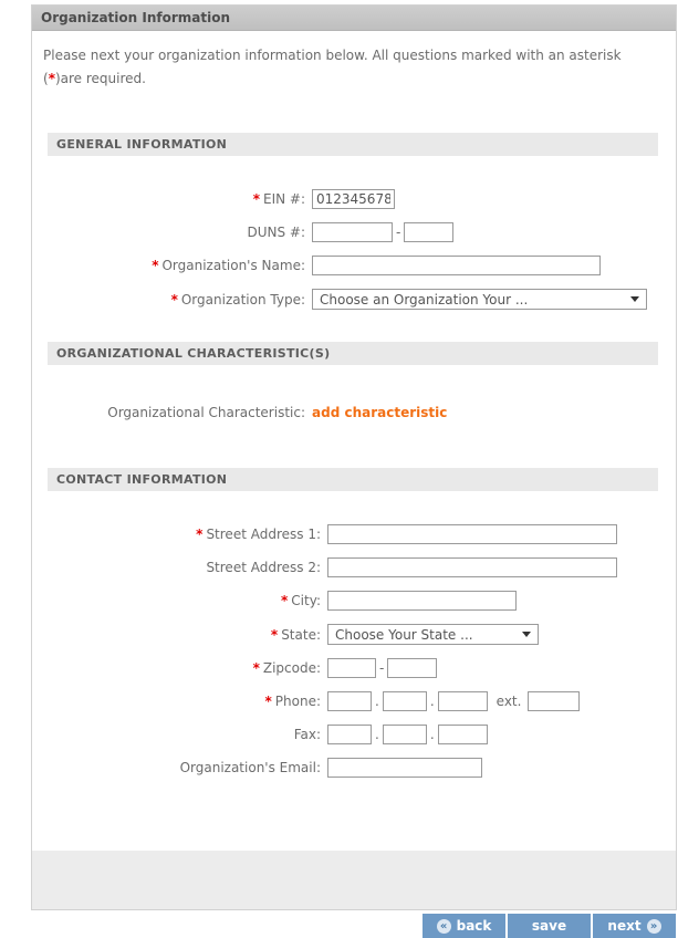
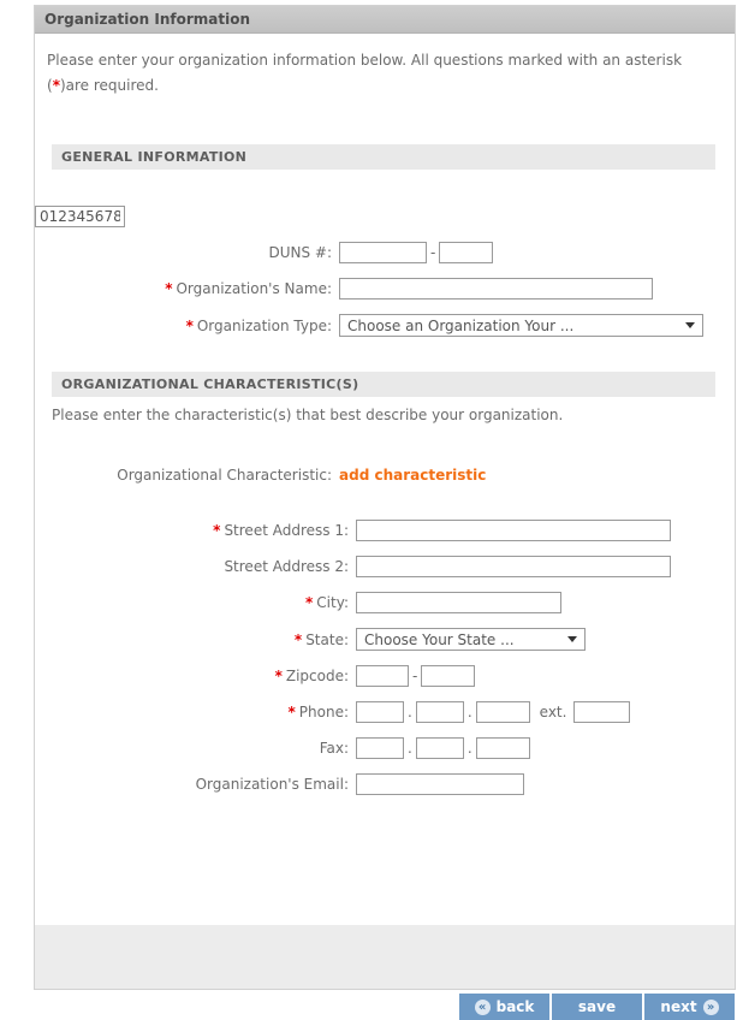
  Organization Information
- Please next your organization information below. All questions marked with an asterisk (*)are required.
+ Please enter your organization information below. All questions marked with an asterisk (*)are required.
  GENERAL INFORMATION
- * EIN #:
  012345678
  DUNS #:
  -
  * Organization's Name:
  * Organization Type:
  Choose an Organization Your ...
  ORGANIZATIONAL CHARACTERISTIC(S)
+ Please enter the characteristic(s) that best describe your organization.
  Organizational Characteristic:
  add characteristic
- CONTACT INFORMATION
  * Street Address 1:
  Street Address 2:
  * City:
  * State:
  Choose Your State ...
  * Zipcode:
  -
  * Phone:
  .
  .
  ext.
  Fax:
  .
  .
  Organization's Email:
  «
  back
  save
  next
  »
